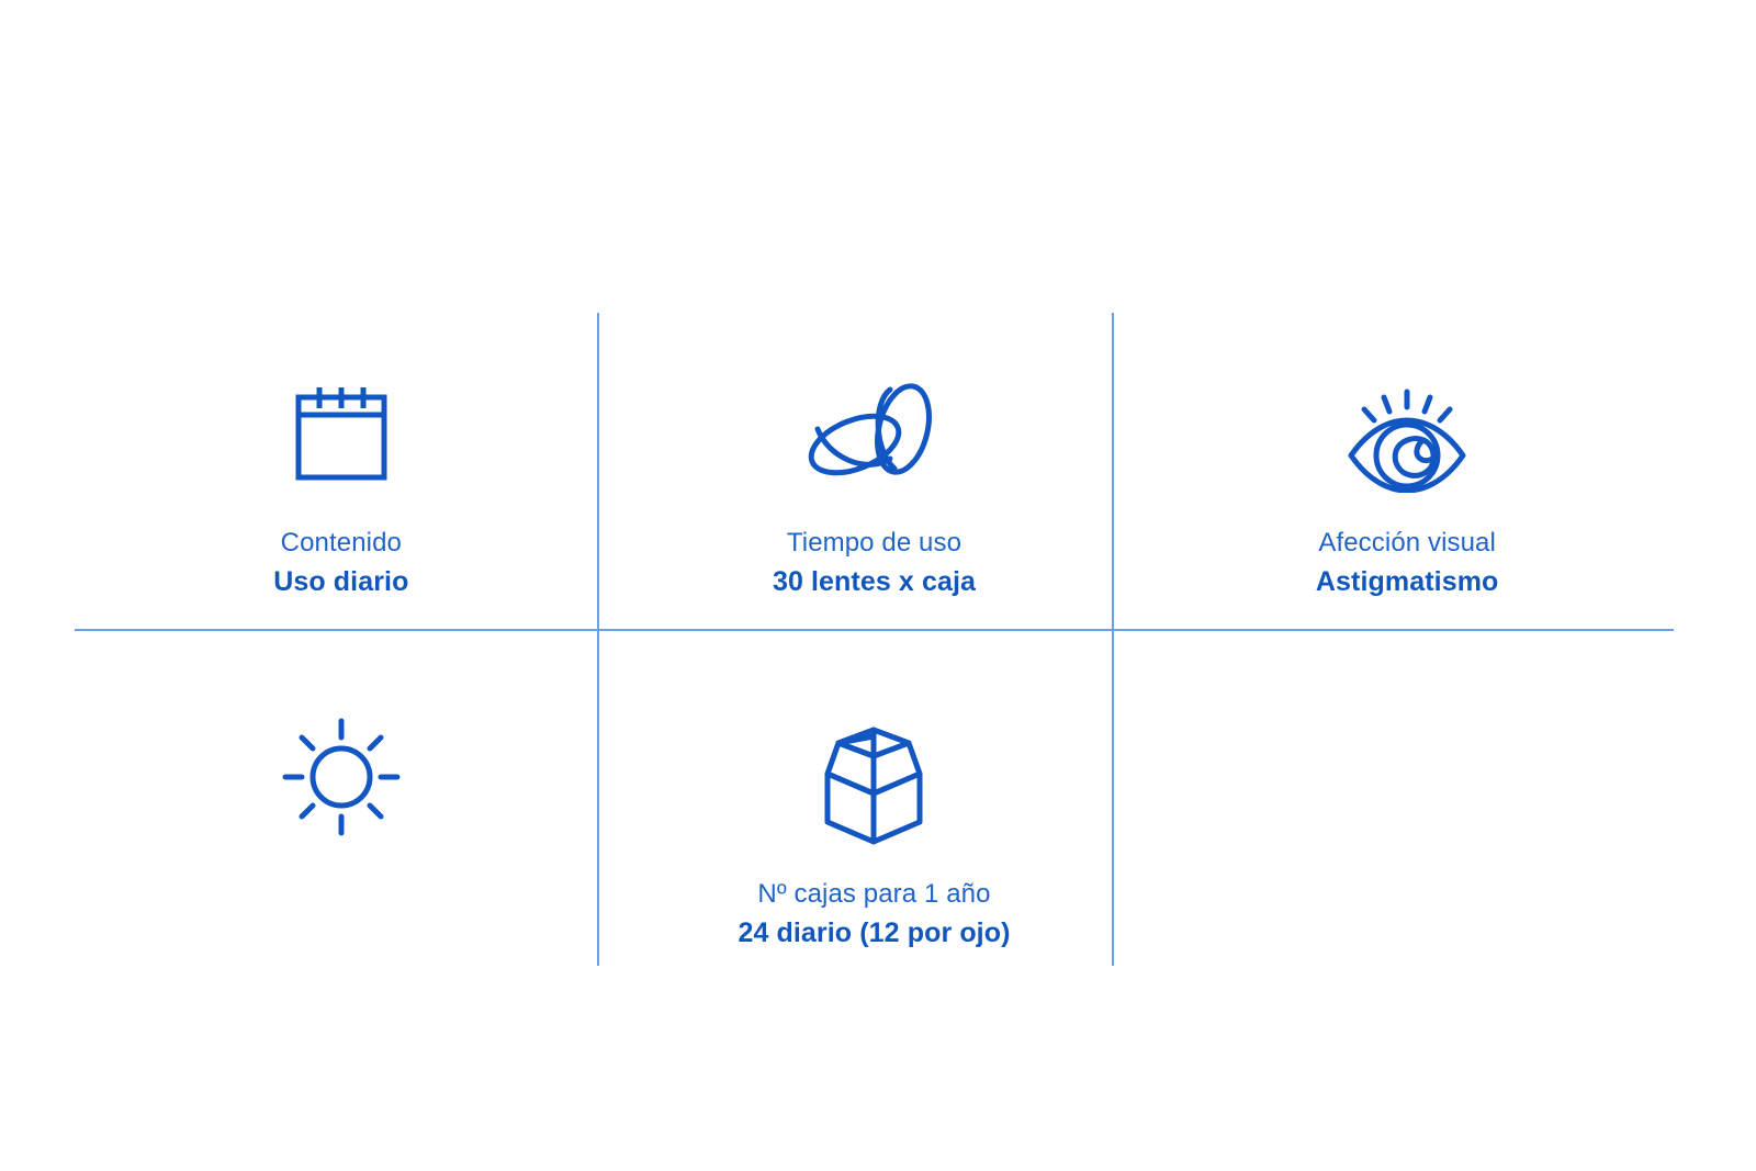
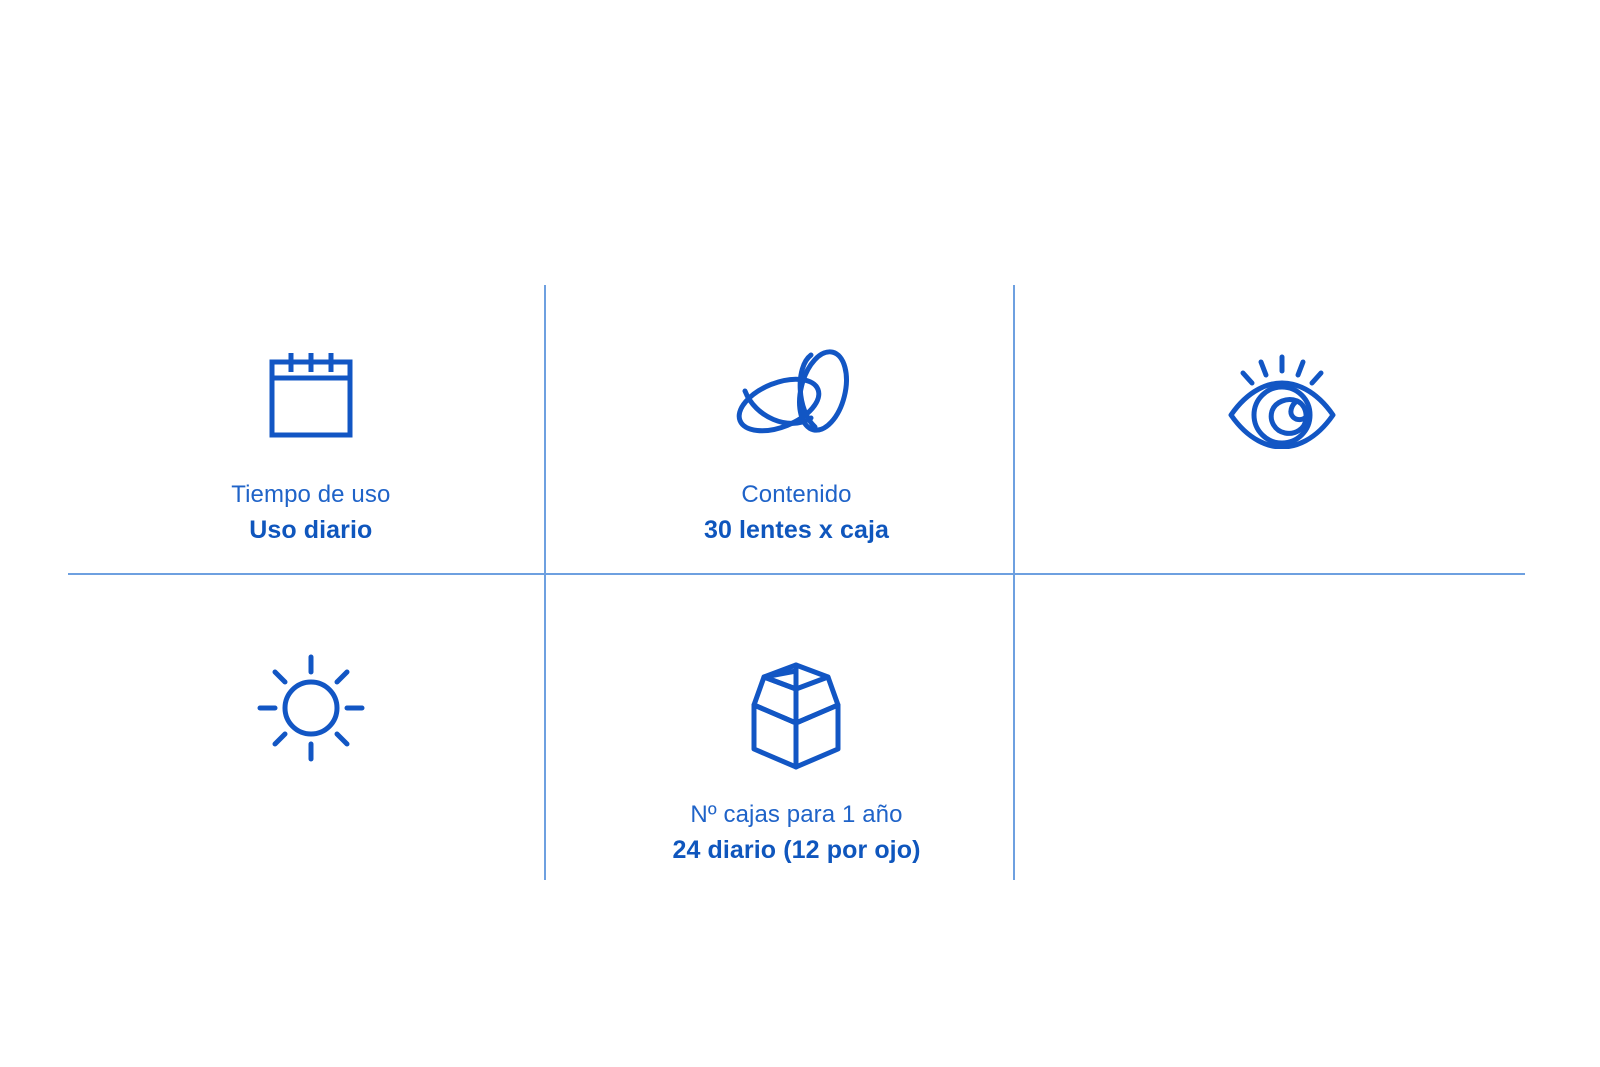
- Contenido
+ Tiempo de uso
  Uso diario
- Tiempo de uso
+ Contenido
  30 lentes x caja
- Afección visual
- Astigmatismo
  Nº cajas para 1 año
  24 diario (12 por ojo)
